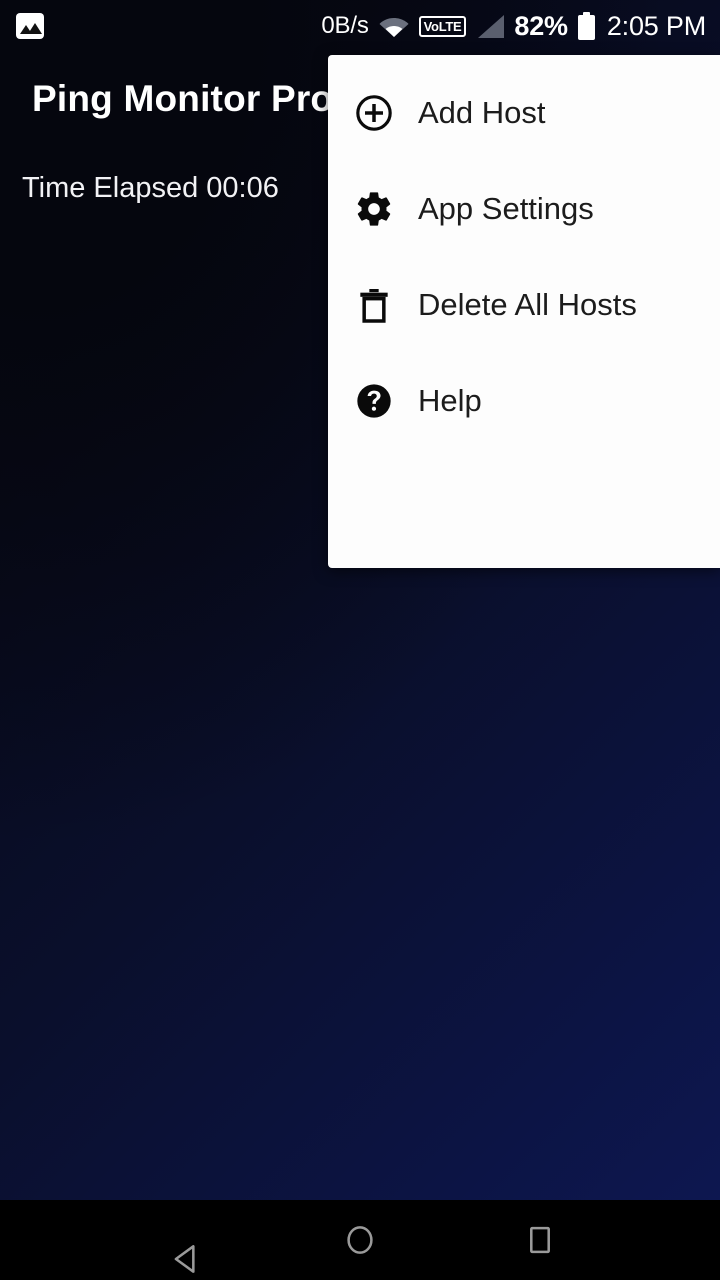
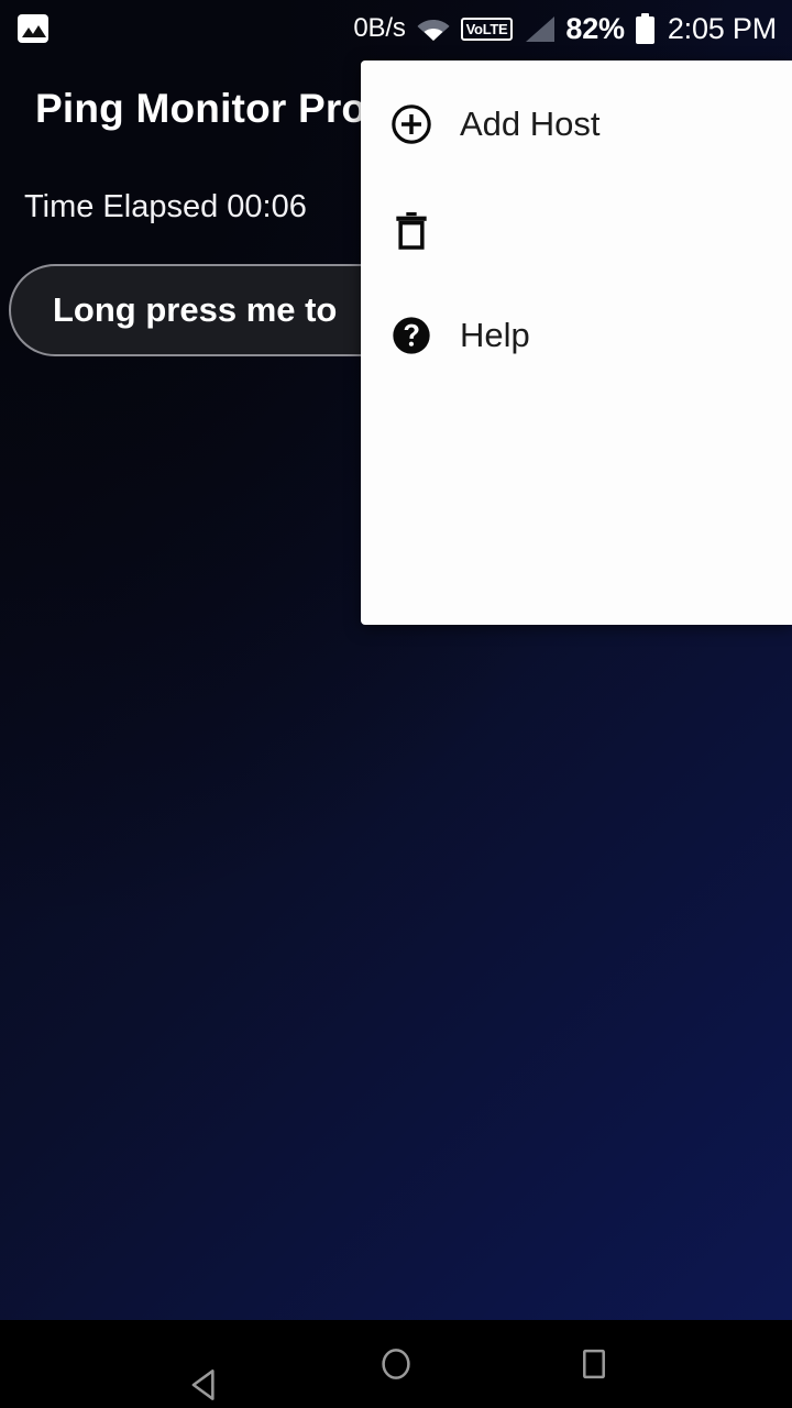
  0B/s
  VoLTE
  82%
  2:05 PM
  Ping Monitor Pro
  Time Elapsed 00:06
+ Long press me to
  Add Host
- App Settings
- Delete All Hosts
  Help
